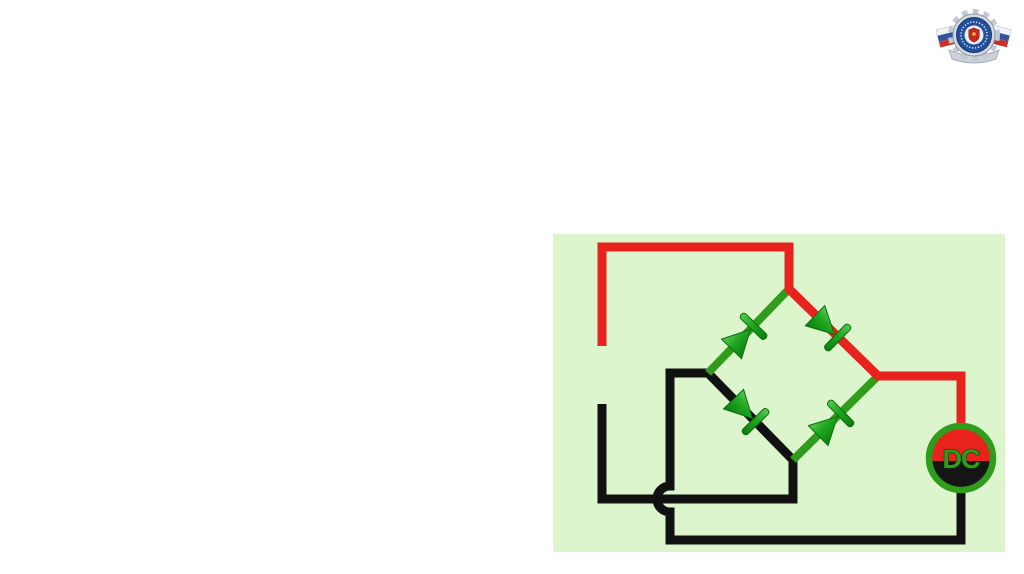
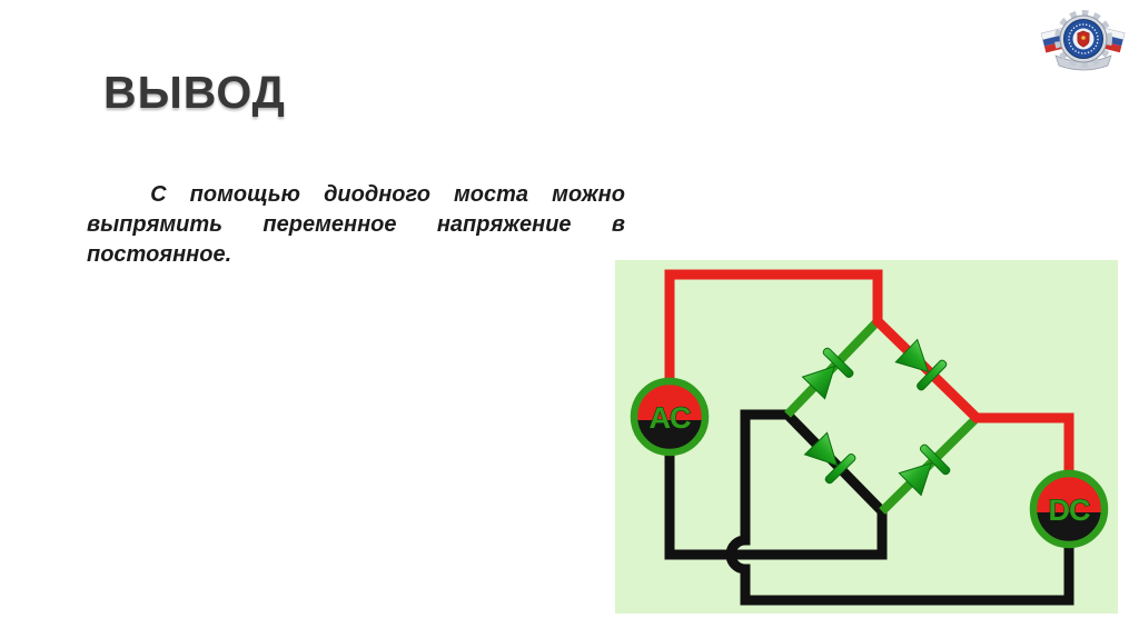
+ ВЫВОД
+ С
+ помощью
+ диодного
+ моста
+ можно
+ выпрямить
+ переменное
+ напряжение
+ в
+ постоянное.
+ AC
  DC
